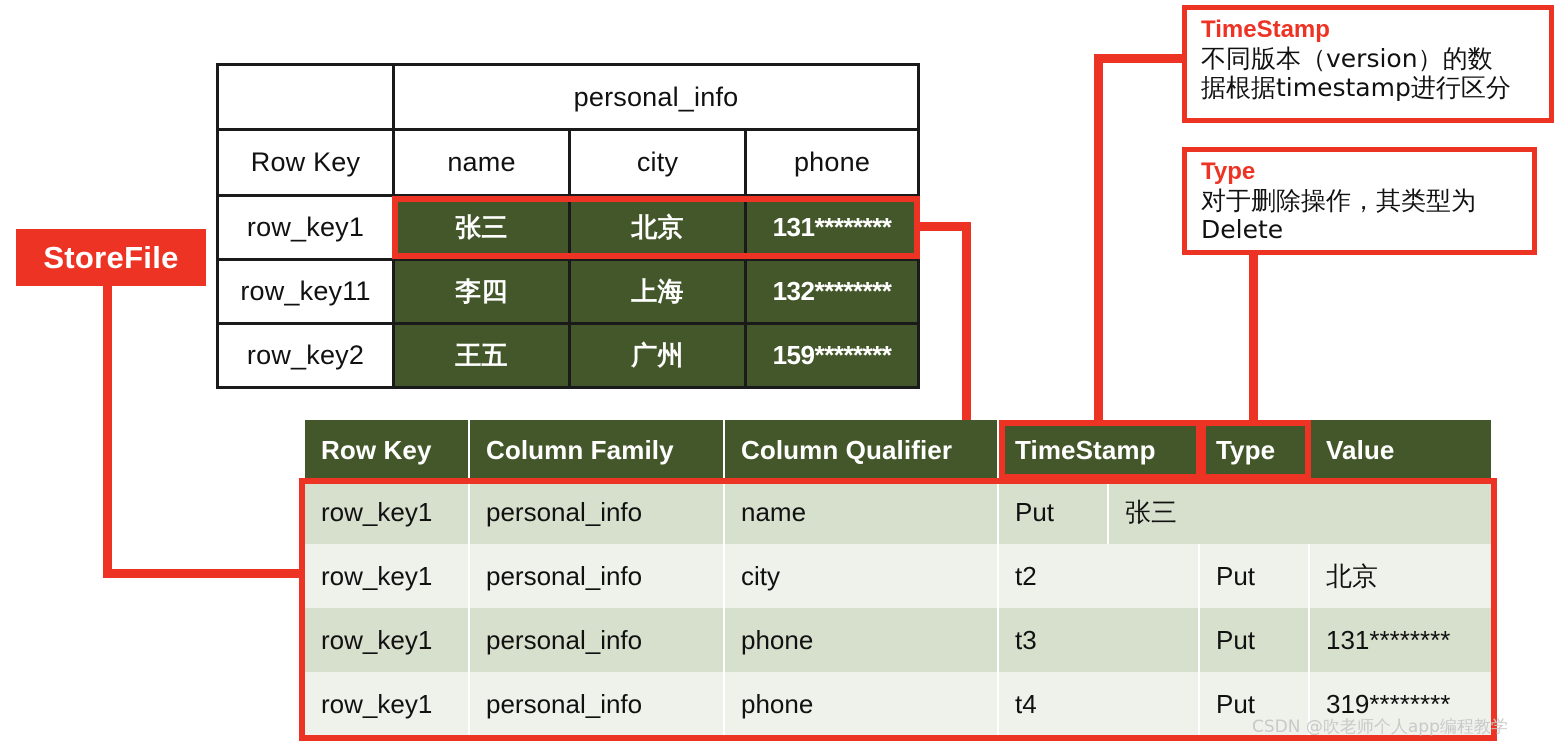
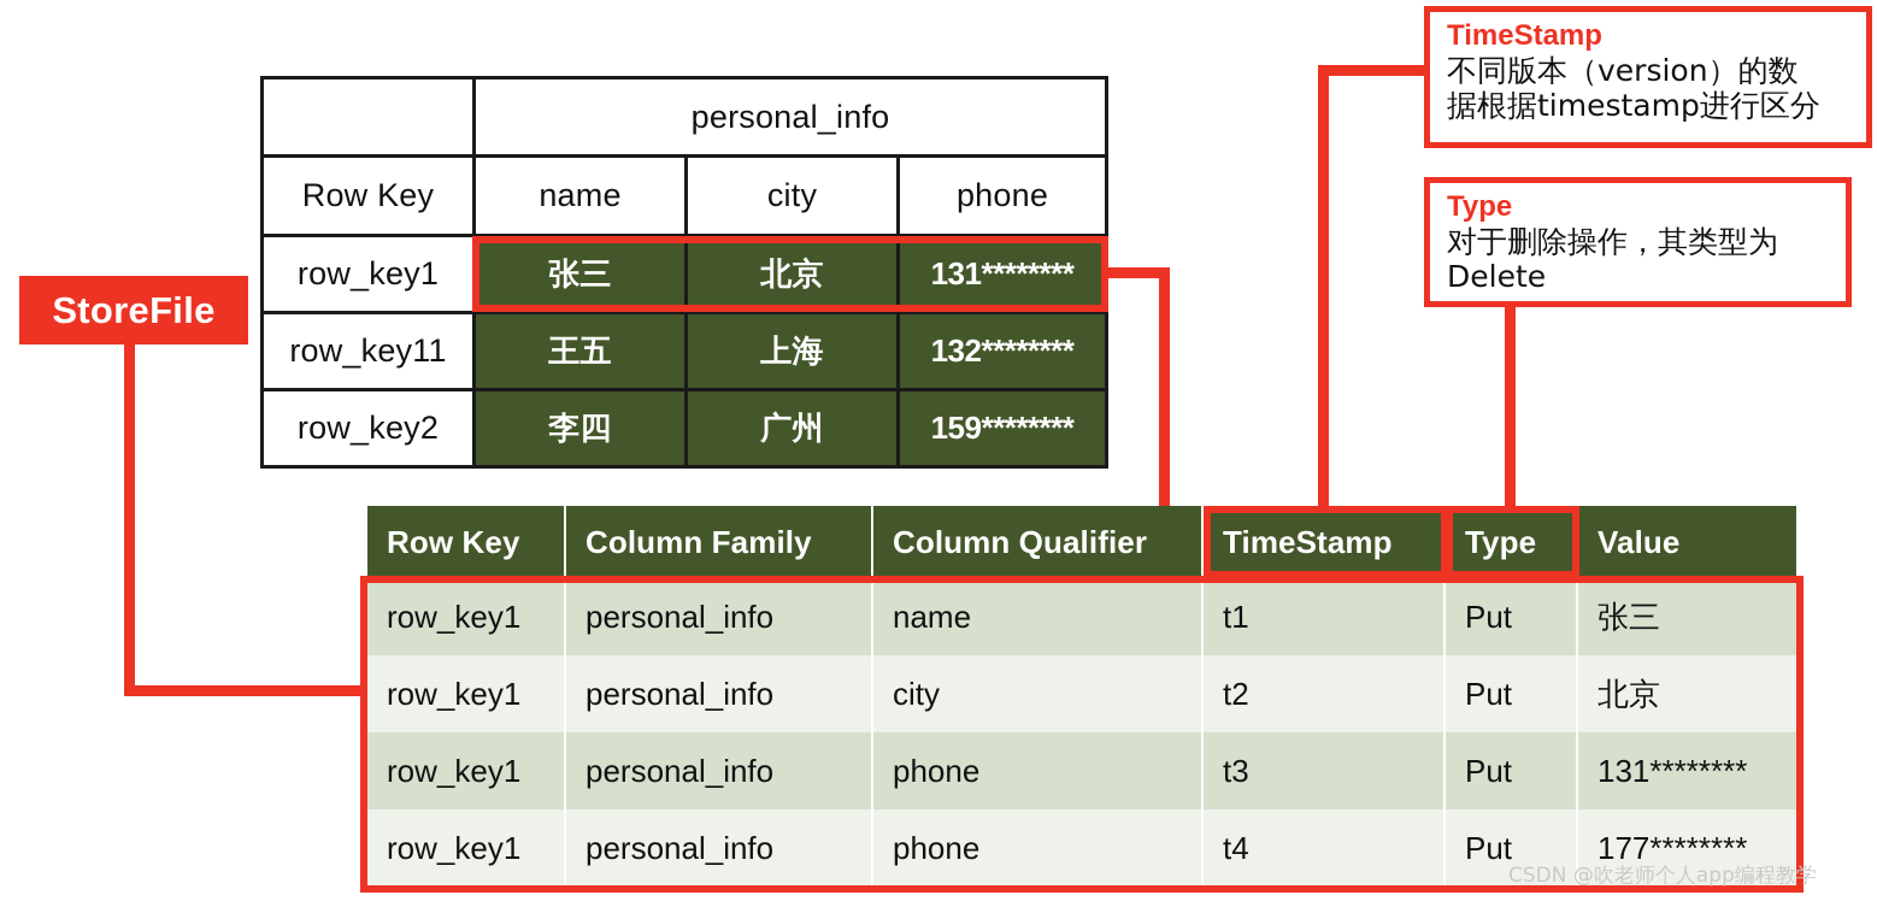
  personal_info
  Row Key
  name
  city
  phone
  row_key1
  张三
  北京
  131********
  row_key11
- 李四
+ 王五
  上海
  132********
  row_key2
- 王五
+ 李四
  广州
  159********
  StoreFile
  TimeStamp
  不同版本（version）的数
  据根据timestamp进行区分
  Type
  对于删除操作，其类型为
  Delete
  Row Key
  Column Family
  Column Qualifier
  TimeStamp
  Type
  Value
  row_key1
  personal_info
  name
+ t1
  Put
  张三
  row_key1
  personal_info
  city
  t2
  Put
  北京
  row_key1
  personal_info
  phone
  t3
  Put
  131********
  row_key1
  personal_info
  phone
  t4
  Put
- 319********
+ 177********
  CSDN @吹老师个人app编程教学
